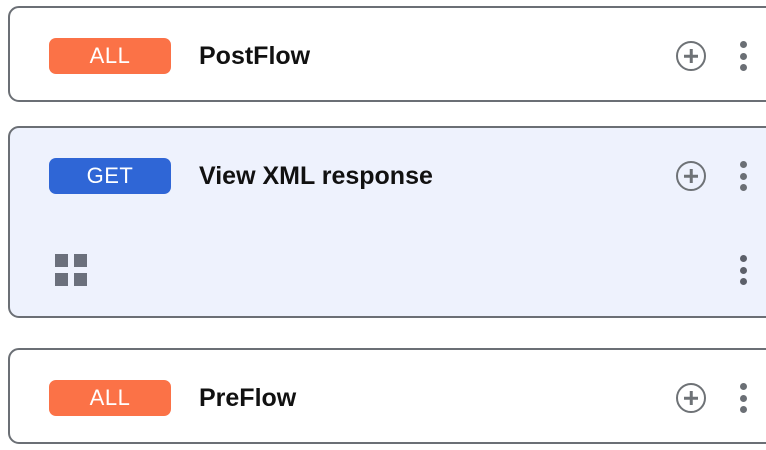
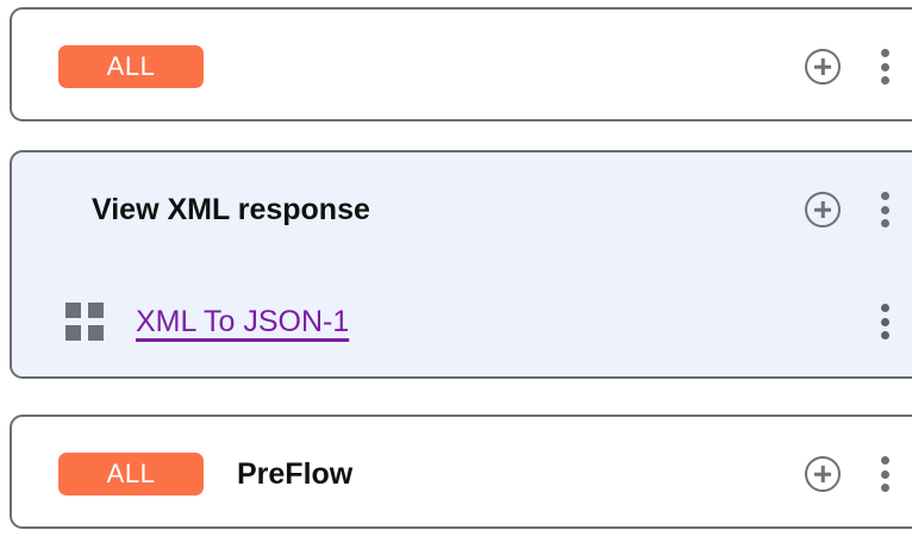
  ALL
- PostFlow
- GET
  View XML response
+ XML To JSON-1
  ALL
  PreFlow
